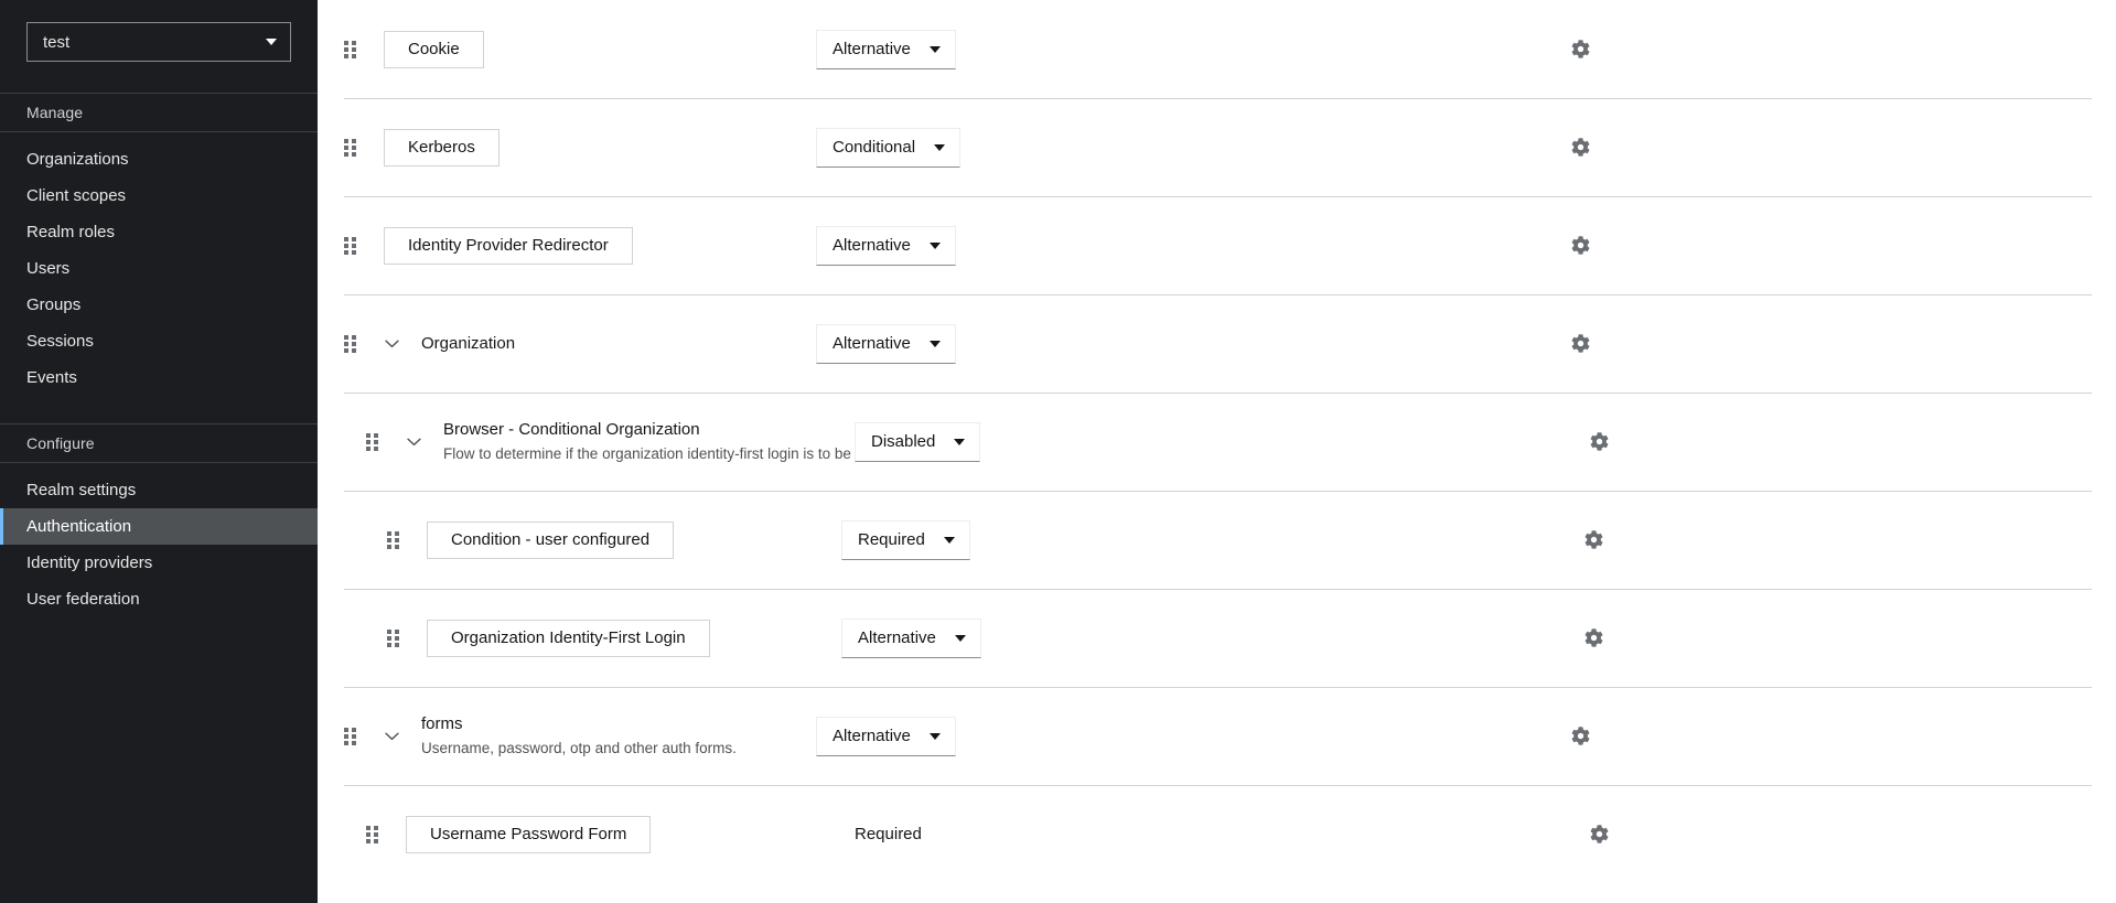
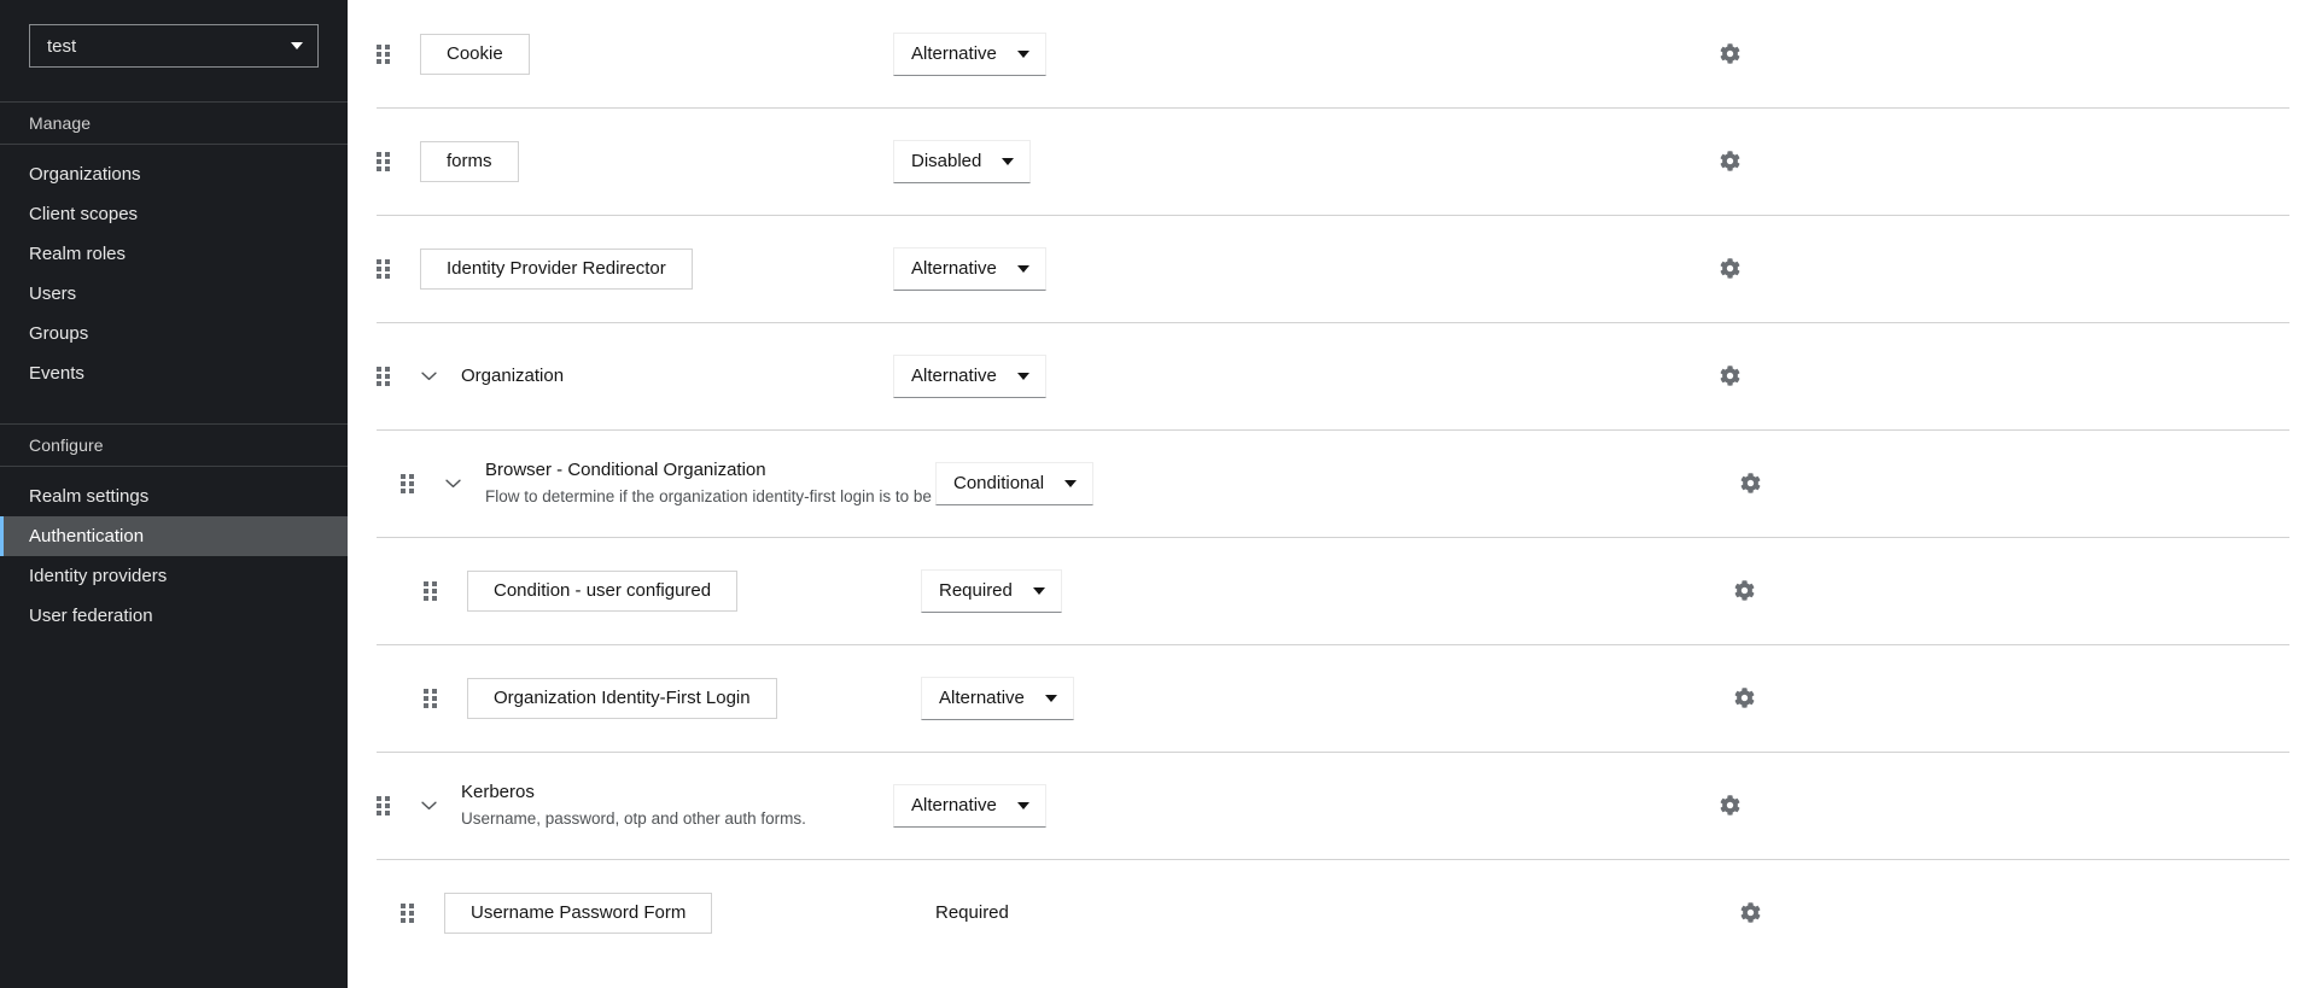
  test
  Manage
  Organizations
  Client scopes
  Realm roles
  Users
  Groups
- Sessions
  Events
  Configure
  Realm settings
  Authentication
  Identity providers
  User federation
  Cookie
  Alternative
- Kerberos
+ forms
- Conditional
+ Disabled
  Identity Provider Redirector
  Alternative
  Organization
  Alternative
  Browser - Conditional Organization
  Flow to determine if the organization identity-first login is to be
- Disabled
+ Conditional
  Condition - user configured
  Required
  Organization Identity-First Login
  Alternative
- forms
+ Kerberos
  Username, password, otp and other auth forms.
  Alternative
  Username Password Form
  Required
